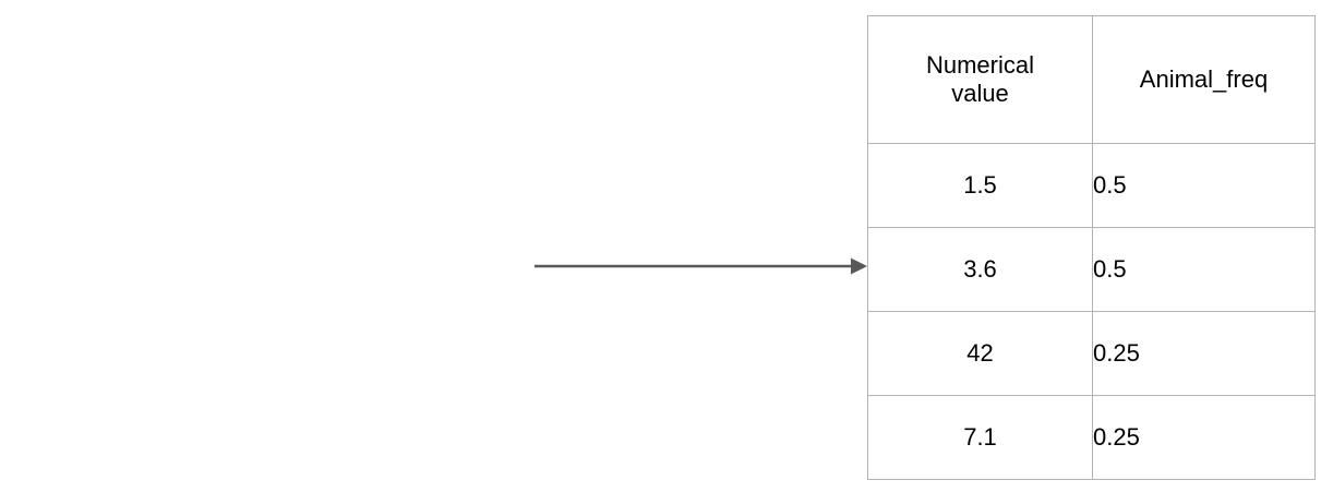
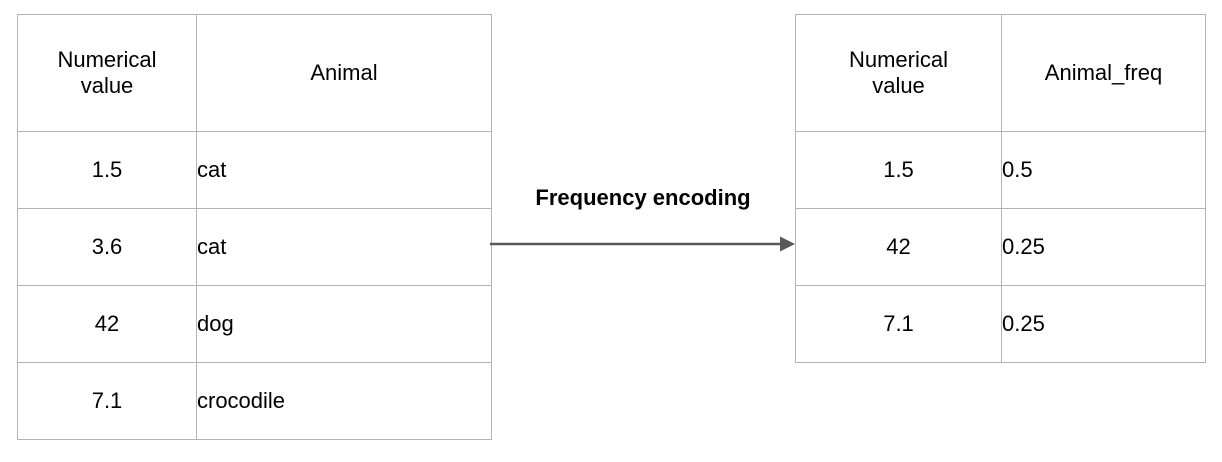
+ Numerical value	Animal
+ 1.5	cat
+ 3.6	cat
+ 42	dog
+ 7.1	crocodile
+ Frequency encoding
  Numerical value	Animal_freq
  1.5	0.5
- 3.6	0.5
  42	0.25
  7.1	0.25
